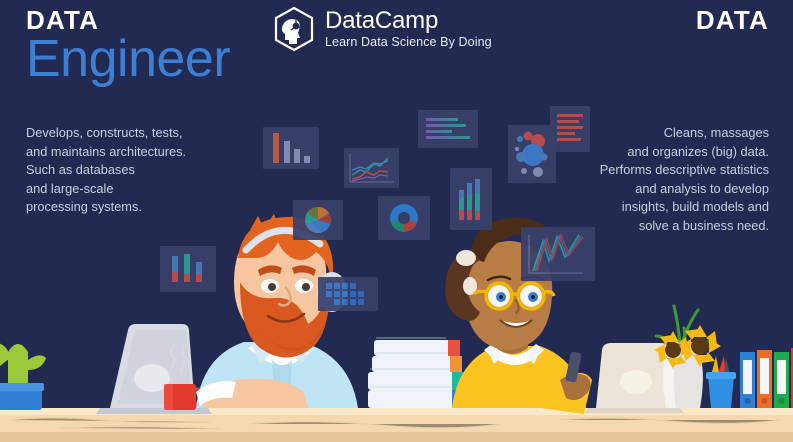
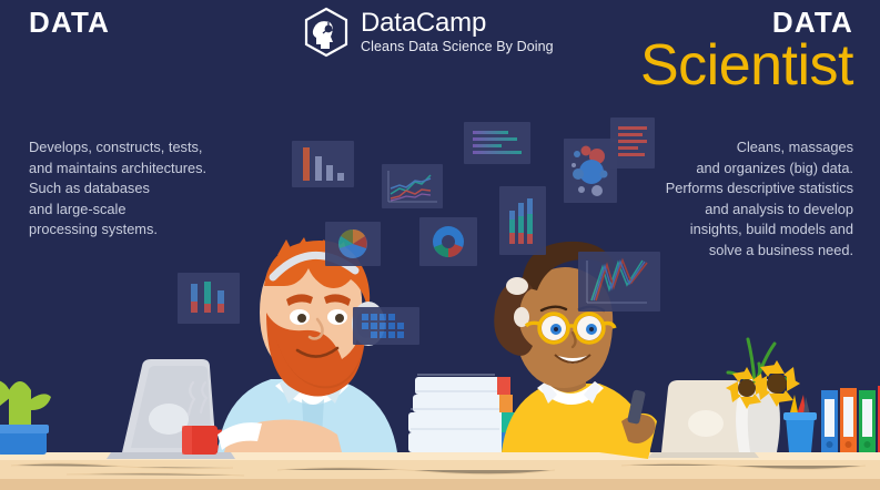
  DATA
- Engineer
  DATA
+ Scientist
  DataCamp
- Learn Data Science By Doing
+ Cleans Data Science By Doing
  Develops, constructs, tests,
  and maintains architectures.
  Such as databases
  and large-scale
  processing systems.
  Cleans, massages
  and organizes (big) data.
  Performs descriptive statistics
  and analysis to develop
  insights, build models and
  solve a business need.
